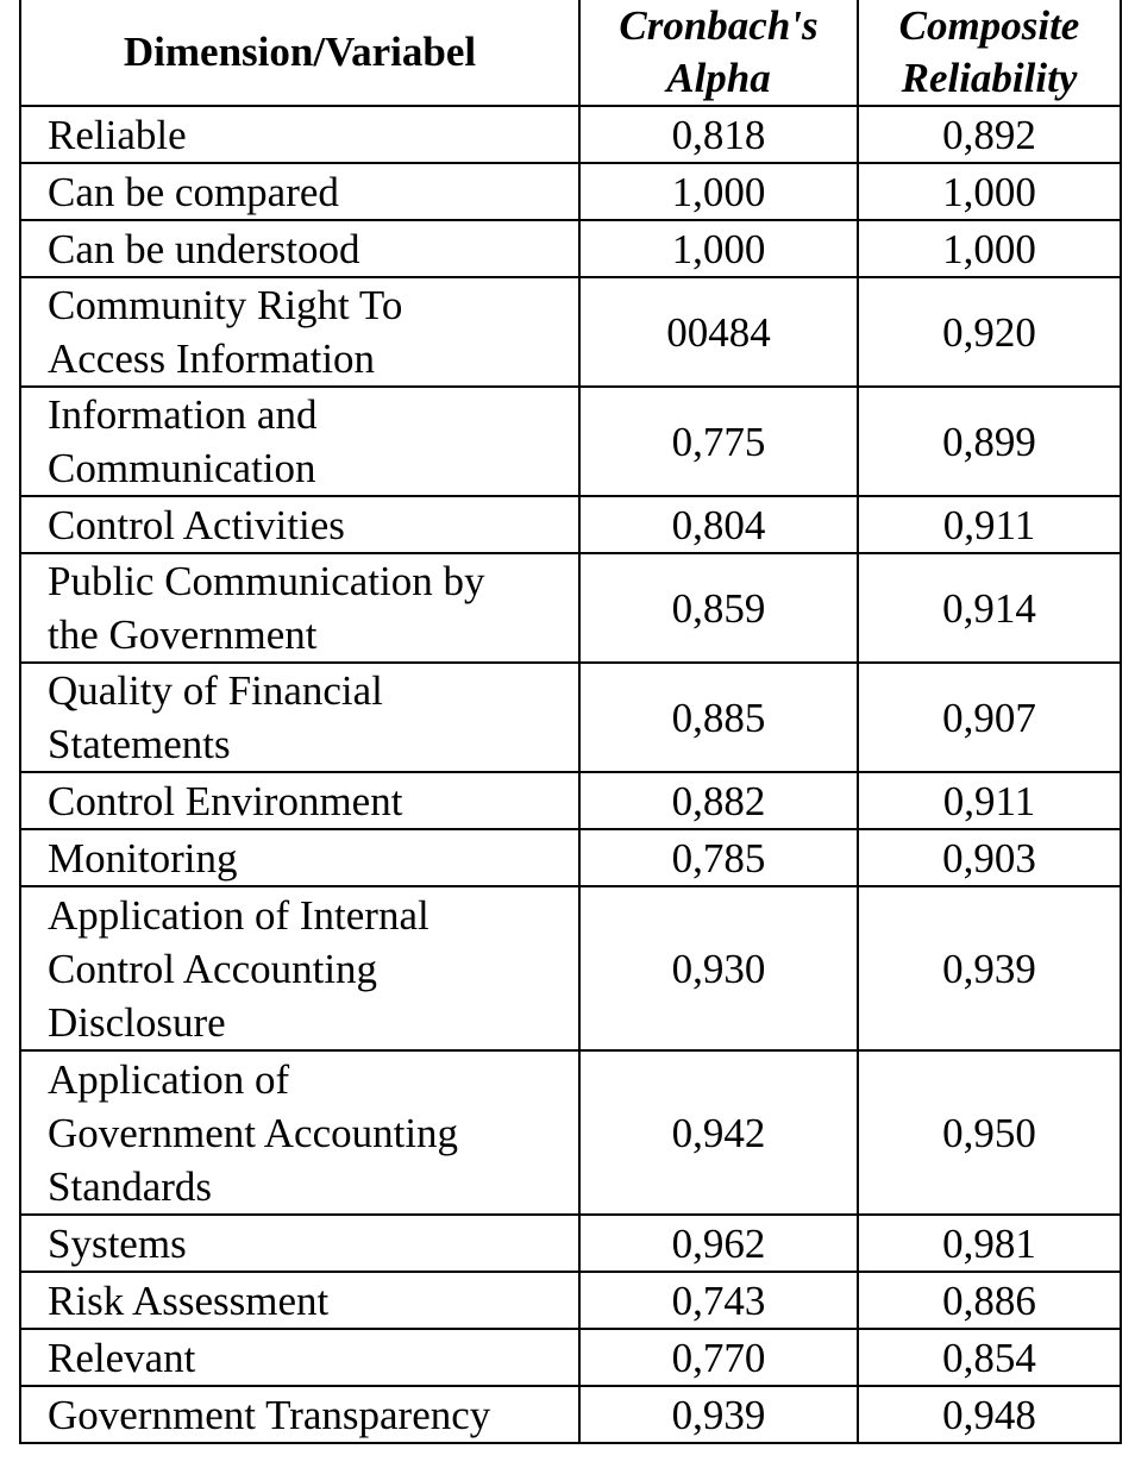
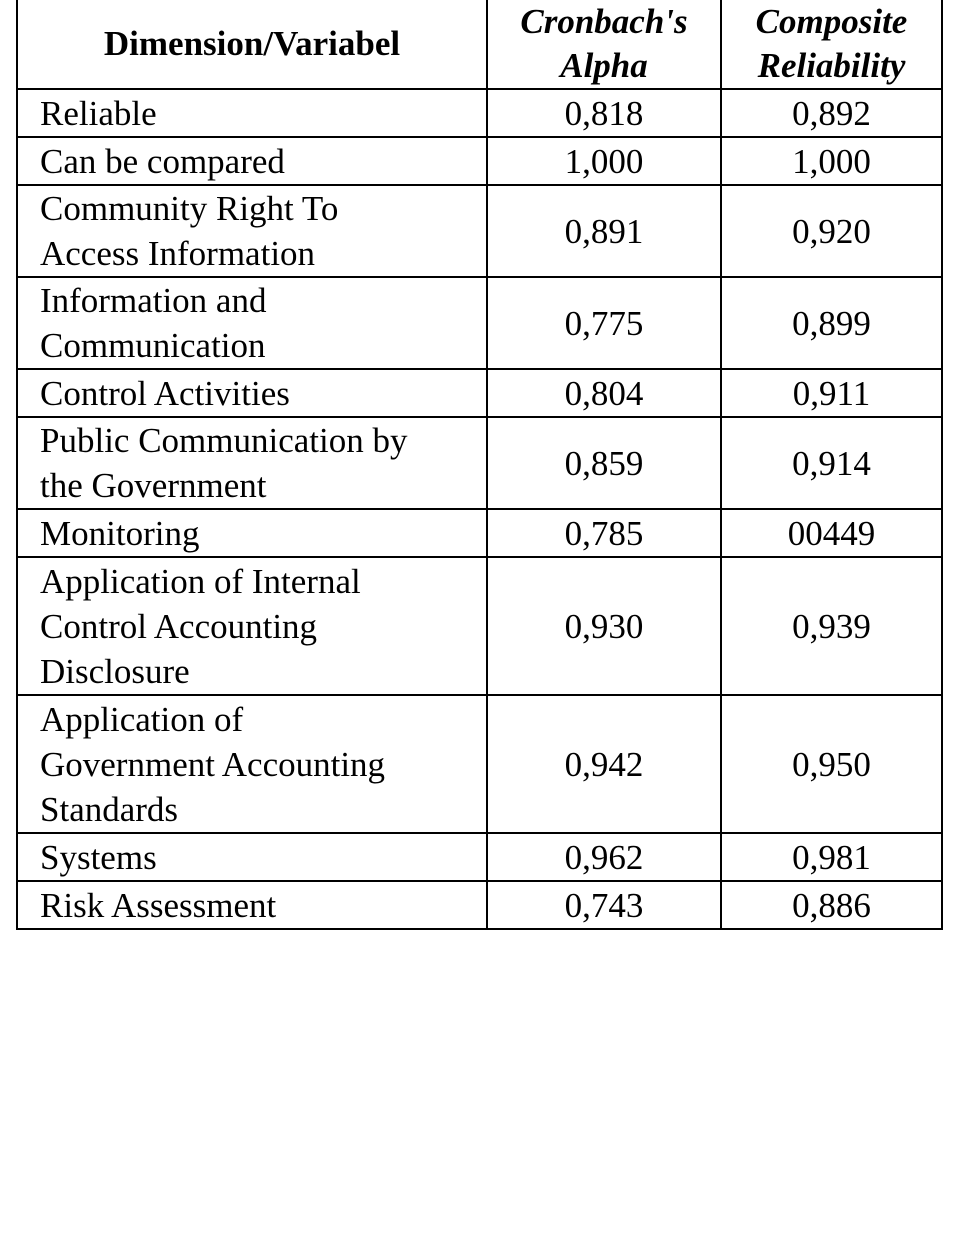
  Dimension/Variabel	Cronbach's Alpha	Composite Reliability
  Reliable	0,818	0,892
  Can be compared	1,000	1,000
- Can be understood	1,000	1,000
- Community Right ToAccess Information	00484	0,920
+ Community Right ToAccess Information	0,891	0,920
  Information andCommunication	0,775	0,899
  Control Activities	0,804	0,911
  Public Communication bythe Government	0,859	0,914
- Quality of FinancialStatements	0,885	0,907
- Control Environment	0,882	0,911
- Monitoring	0,785	0,903
+ Monitoring	0,785	00449
  Application of InternalControl AccountingDisclosure	0,930	0,939
  Application ofGovernment AccountingStandards	0,942	0,950
  Systems	0,962	0,981
  Risk Assessment	0,743	0,886
- Relevant	0,770	0,854
- Government Transparency	0,939	0,948
